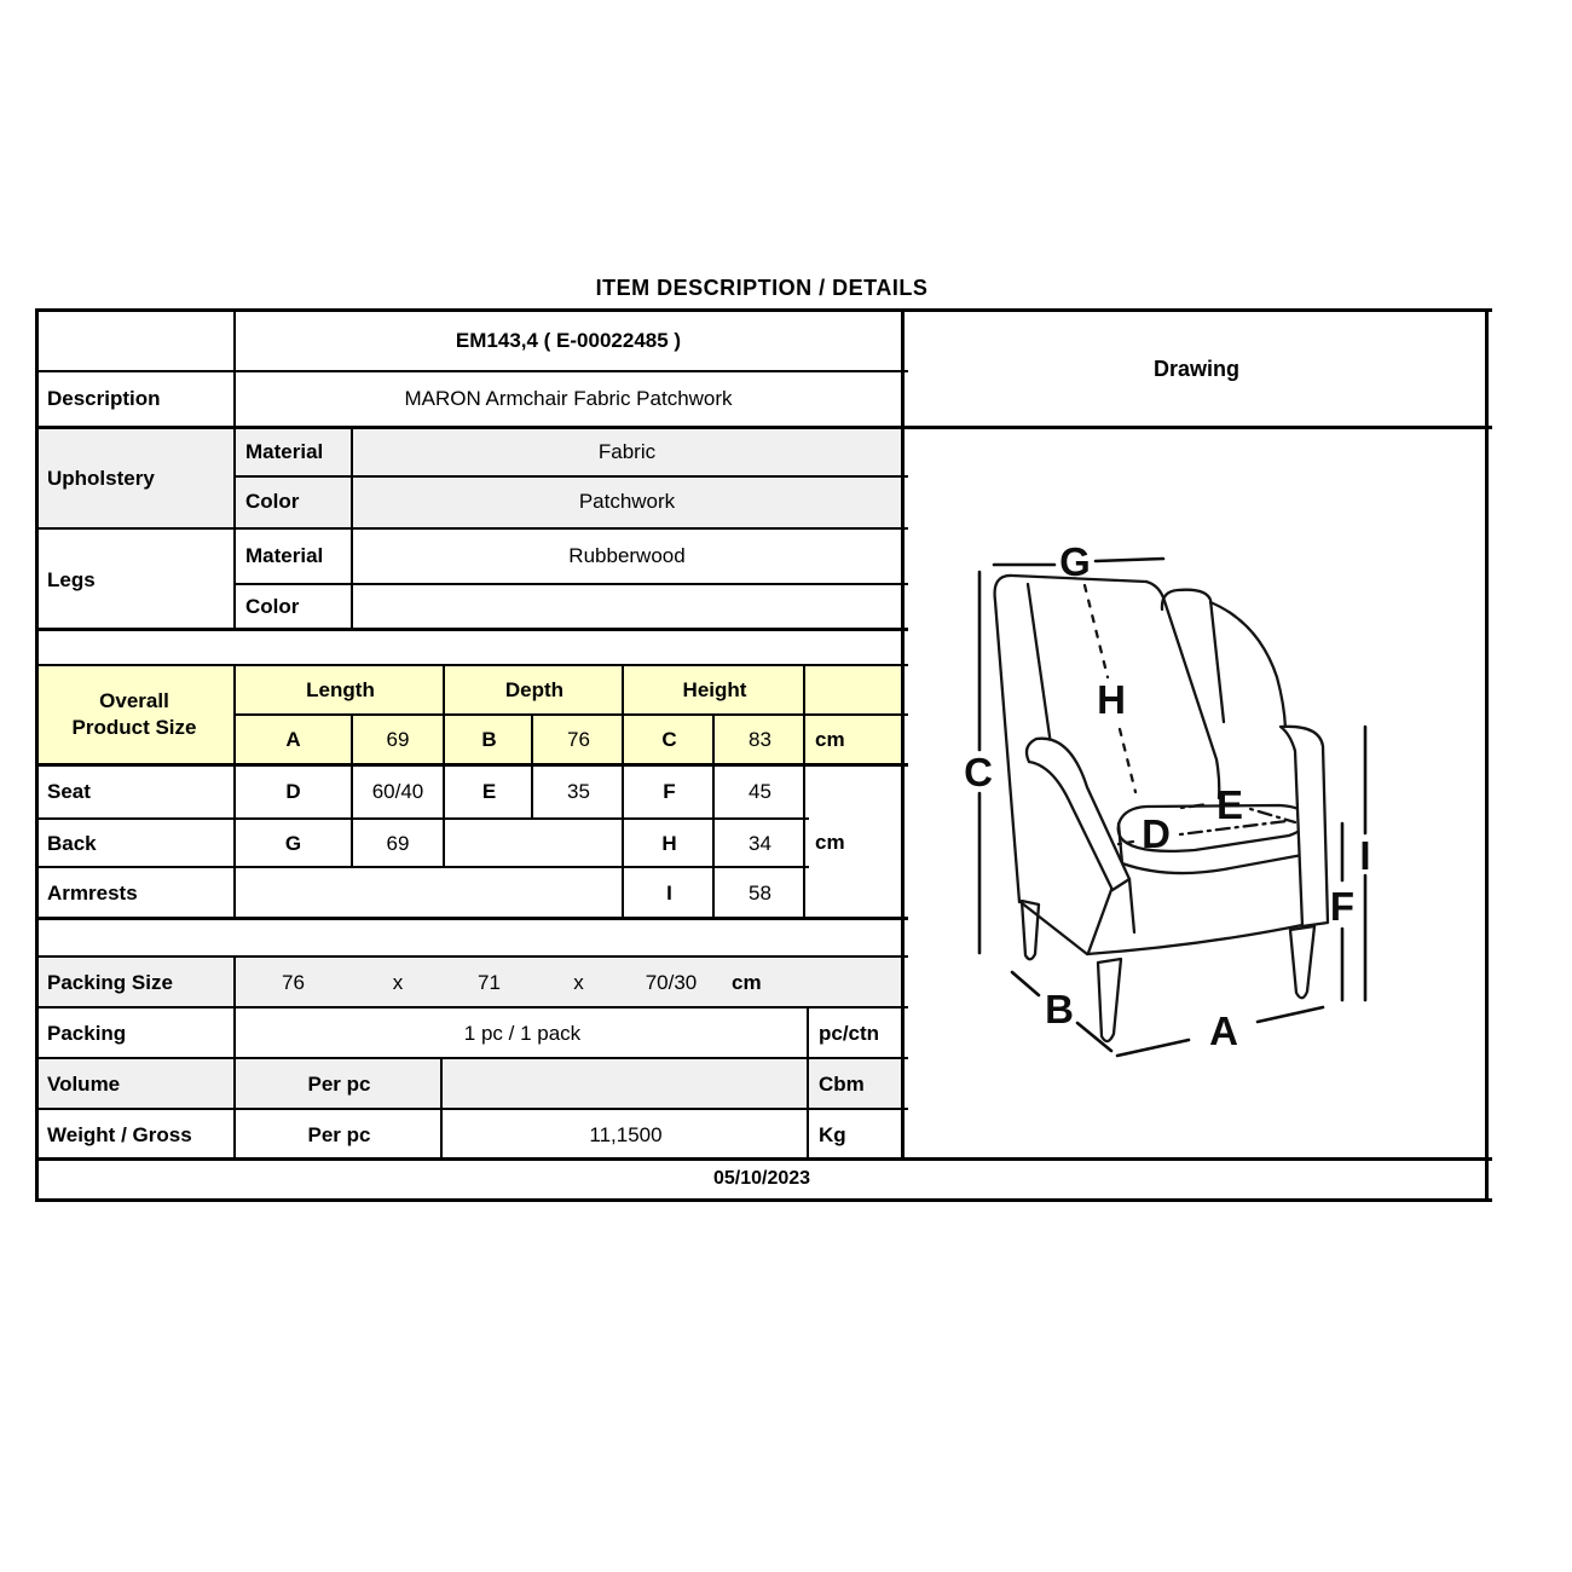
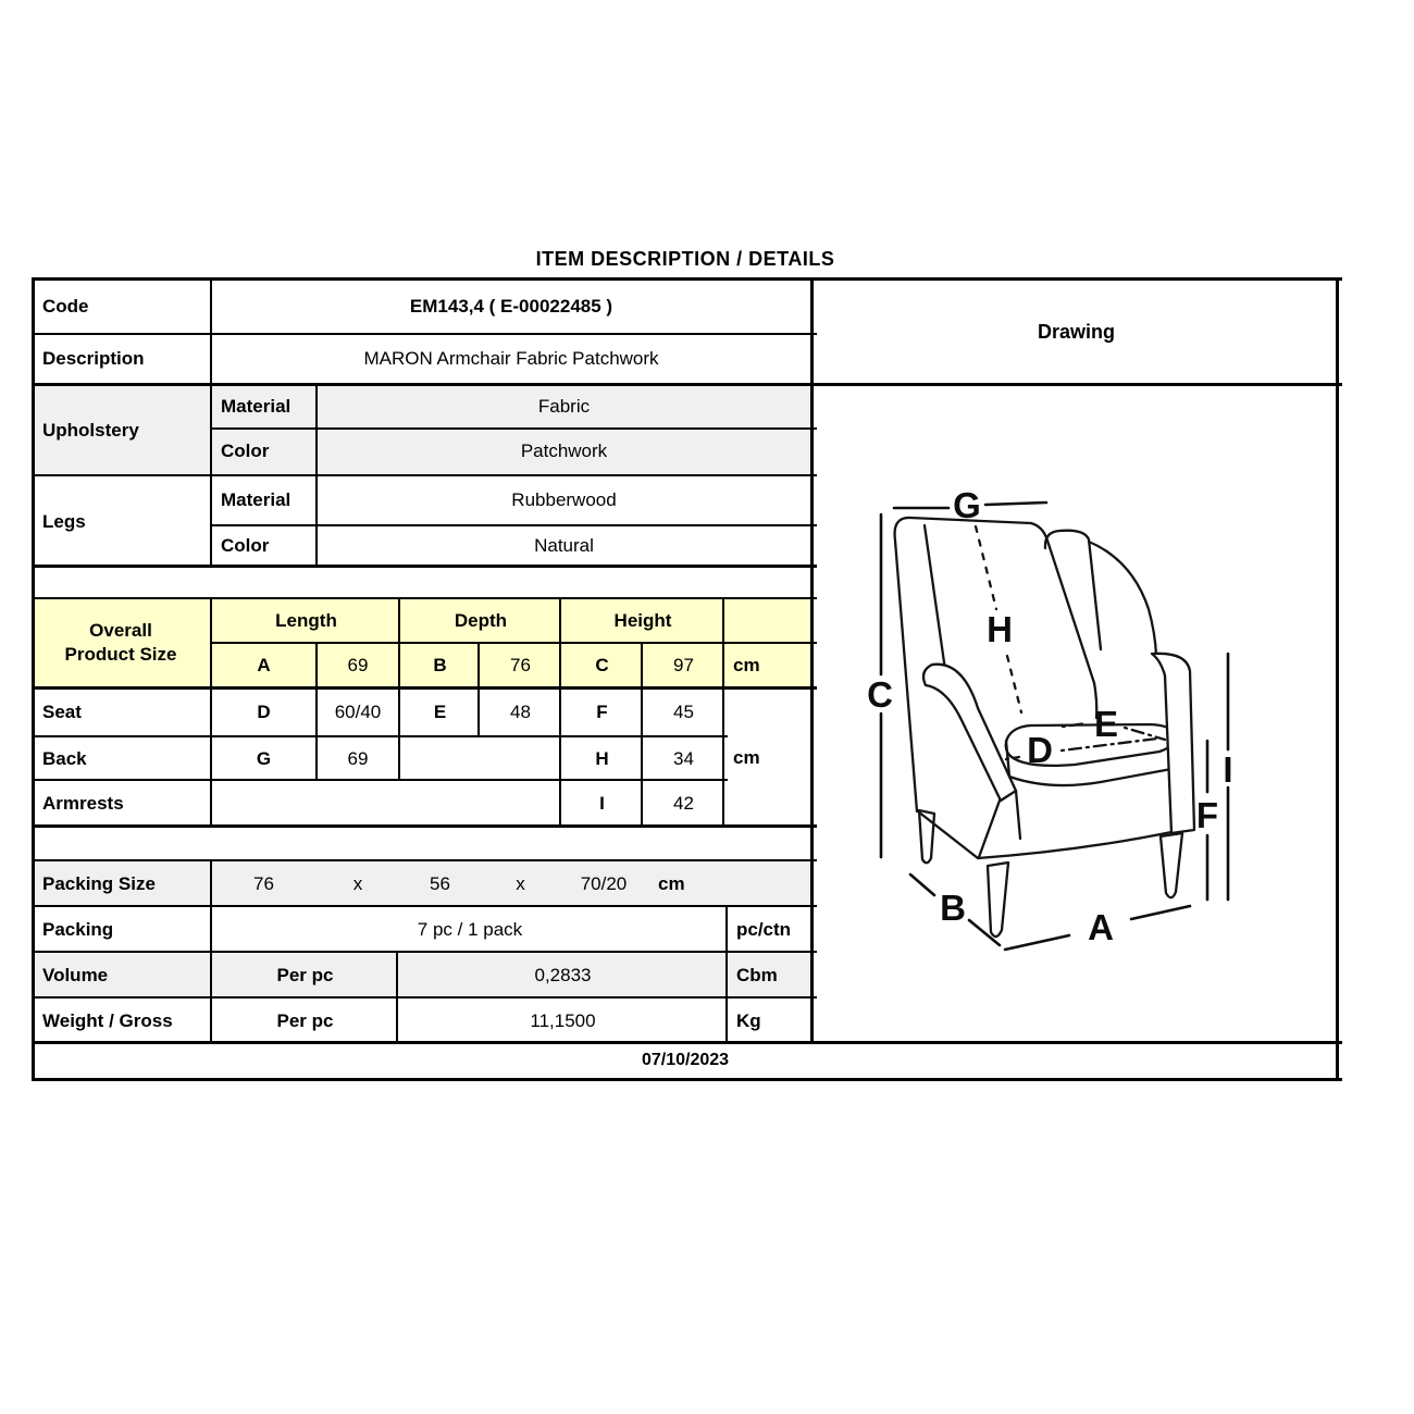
  ITEM DESCRIPTION / DETAILS
+ Code
  EM143,4 ( E-00022485 )
  Description
  MARON Armchair Fabric Patchwork
  Upholstery
  Material
  Fabric
  Color
  Patchwork
  Legs
  Material
  Rubberwood
  Color
+ Natural
  Overall
  Product Size
  Length
  Depth
  Height
  A
  69
  B
  76
  C
- 83
+ 97
  cm
  Seat
  D
  60/40
  E
- 35
+ 48
  F
  45
  Back
  G
  69
  H
  34
  cm
  Armrests
  I
- 58
+ 42
  Packing Size
  76
  x
- 71
+ 56
  x
- 70/30
+ 70/20
  cm
  Packing
- 1 pc / 1 pack
+ 7 pc / 1 pack
  pc/ctn
  Volume
  Per pc
+ 0,2833
  Cbm
  Weight / Gross
  Per pc
  11,1500
  Kg
- 05/10/2023
+ 07/10/2023
  Drawing
  G
  C
  H
  E
  D
  B
  A
  F
  I
